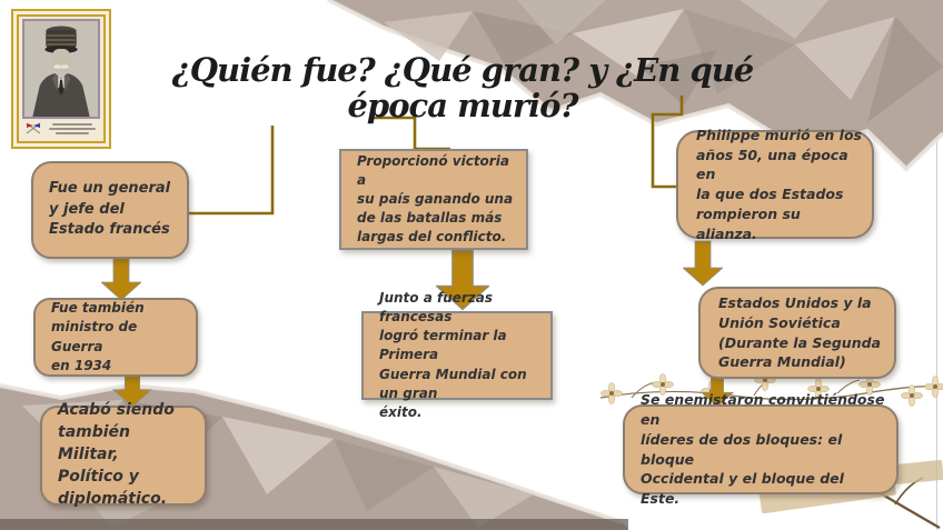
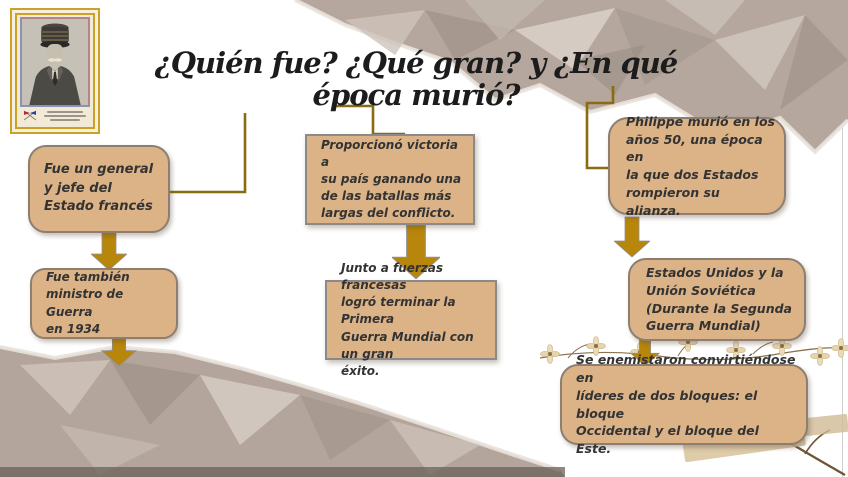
  ¿Quién fue? ¿Qué gran? y ¿En qué época murió?
  Fue un general
  y jefe del
  Estado francés
  Fue también
  ministro de Guerra
  en 1934
- Acabó siendo
- también Militar,
- Político y
- diplomático.
  Proporcionó victoria a
  su país ganando una
  de las batallas más
  largas del conflicto.
  Junto a fuerzas francesas
  logró terminar la Primera
  Guerra Mundial con un gran
  éxito.
  Philippe murió en los
  años 50, una época en
  la que dos Estados
  rompieron su alianza.
  Estados Unidos y la
  Unión Soviética
  (Durante la Segunda
  Guerra Mundial)
  Se enemistaron convirtiéndose en
  líderes de dos bloques: el bloque
  Occidental y el bloque del Este.
